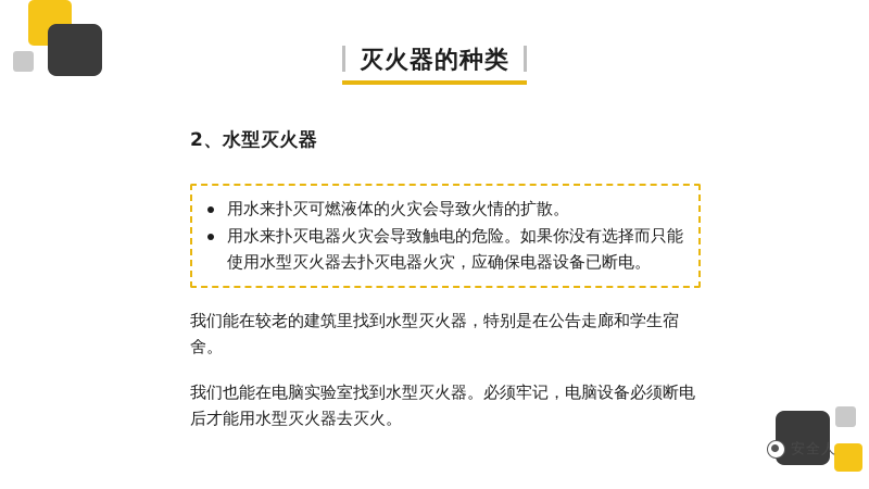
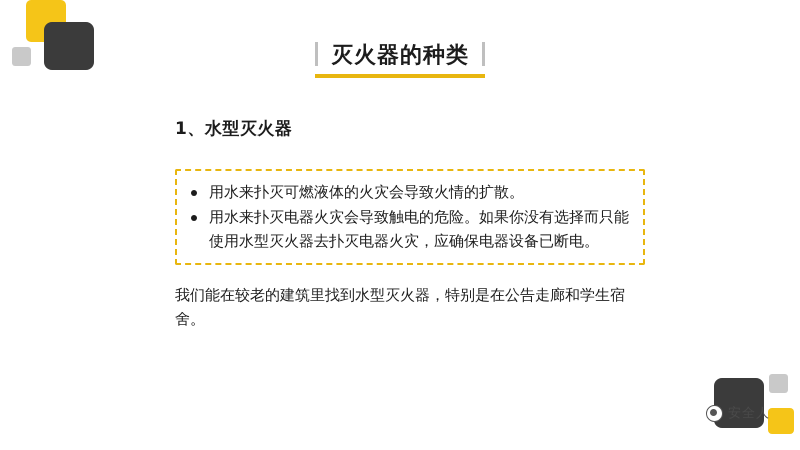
  安全人
  灭火器的种类
- 2、水型灭火器
+ 1、水型灭火器
  用水来扑灭可燃液体的火灾会导致火情的扩散。
  用水来扑灭电器火灾会导致触电的危险。如果你没有选择而只能使用水型灭火器去扑灭电器火灾，应确保电器设备已断电。
  我们能在较老的建筑里找到水型灭火器，特别是在公告走廊和学生宿舍。
- 我们也能在电脑实验室找到水型灭火器。必须牢记，电脑设备必须断电后才能用水型灭火器去灭火。
